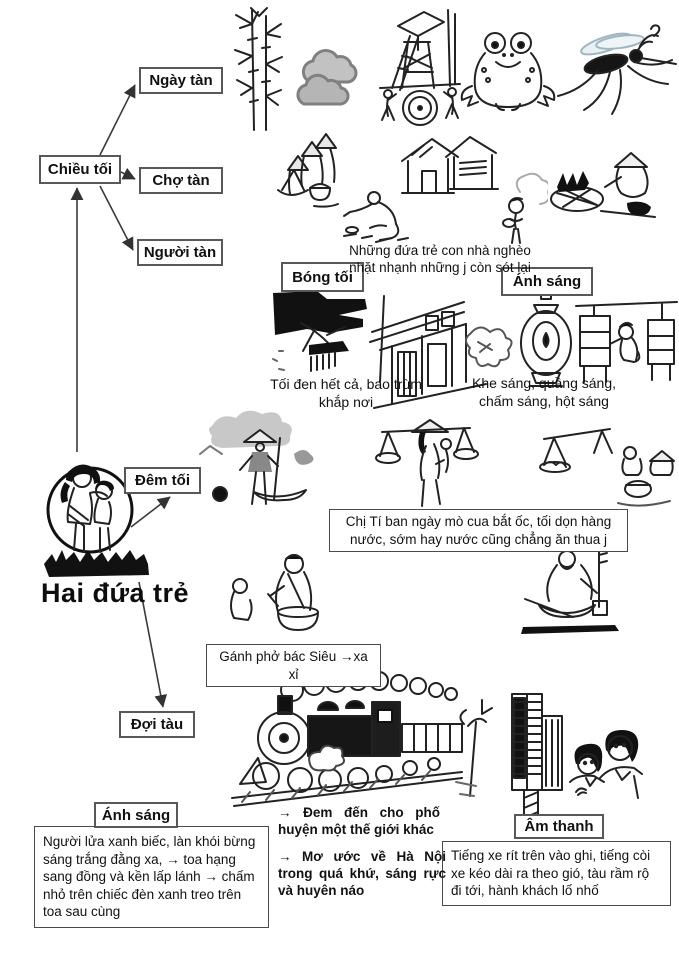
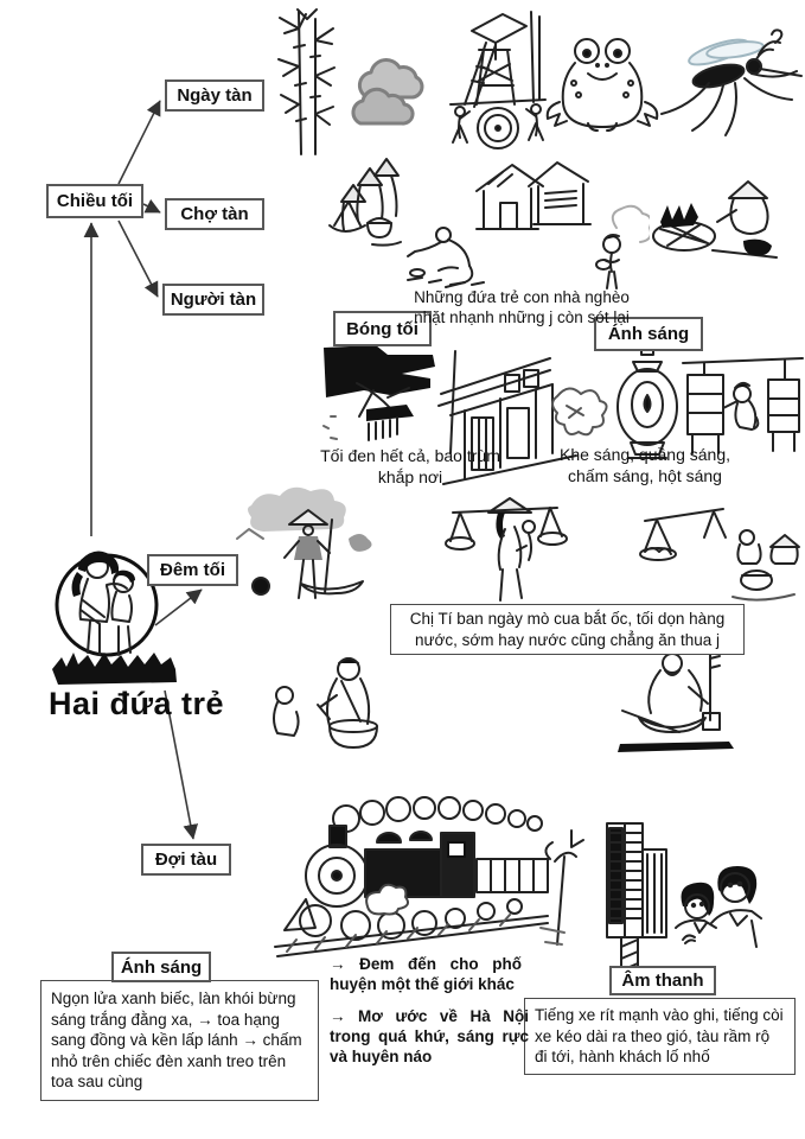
  Ngày tàn
  Chiều tối
  Chợ tàn
  Người tàn
  Đêm tối
  Đợi tàu
  Bóng tối
  Ánh sáng
  Ánh sáng
  Âm thanh
  Chị Tí ban ngày mò cua bắt ốc, tối dọn hàng nước, sớm hay nước cũng chẳng ăn thua j
- Gánh phở bác Siêu →xa xỉ
- Người lửa xanh biếc, làn khói bừng sáng trắng đằng xa, → toa hạng sang đồng và kền lấp lánh → chấm nhỏ trên chiếc đèn xanh treo trên toa sau cùng
+ Ngọn lửa xanh biếc, làn khói bừng sáng trắng đằng xa, → toa hạng sang đồng và kền lấp lánh → chấm nhỏ trên chiếc đèn xanh treo trên toa sau cùng
- Tiếng xe rít trên vào ghi, tiếng còi xe kéo dài ra theo gió, tàu rầm rộ đi tới, hành khách lố nhố
+ Tiếng xe rít mạnh vào ghi, tiếng còi xe kéo dài ra theo gió, tàu rầm rộ đi tới, hành khách lố nhố
  Những đứa trẻ con nhà nghèo nhặt nhạnh những j còn sót lại
  Tối đen hết cả, bao trùm khắp nơi
  Khe sáng, quầng sáng, chấm sáng, hột sáng
  → Đem đến cho phố huyện một thế giới khác
  → Mơ ước về Hà Nội trong quá khứ, sáng rực và huyên náo
  Hai đứa trẻ
